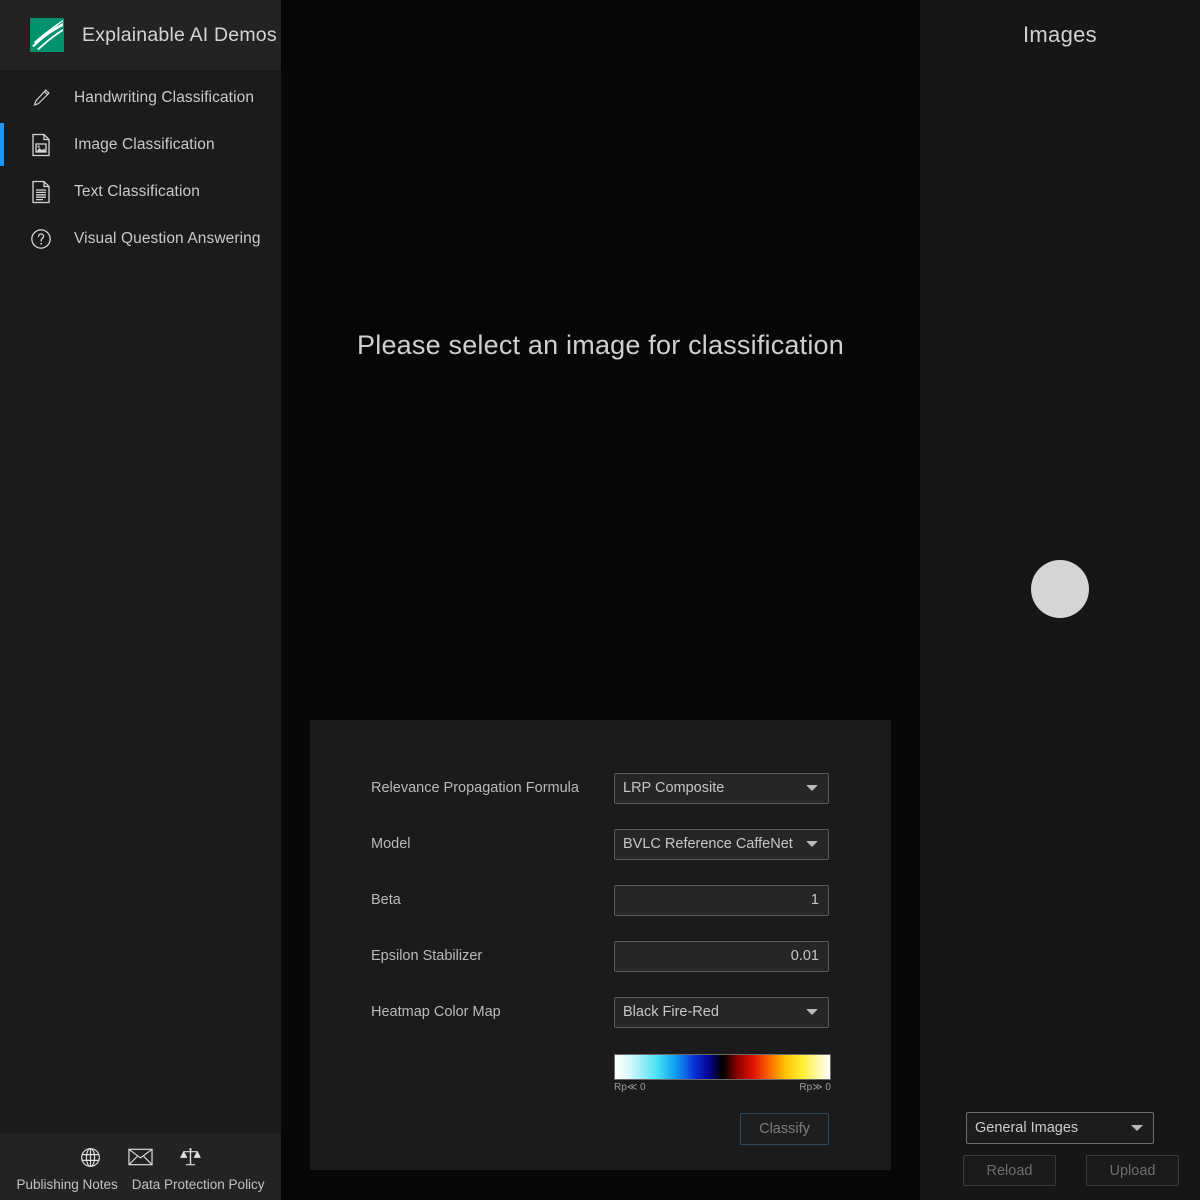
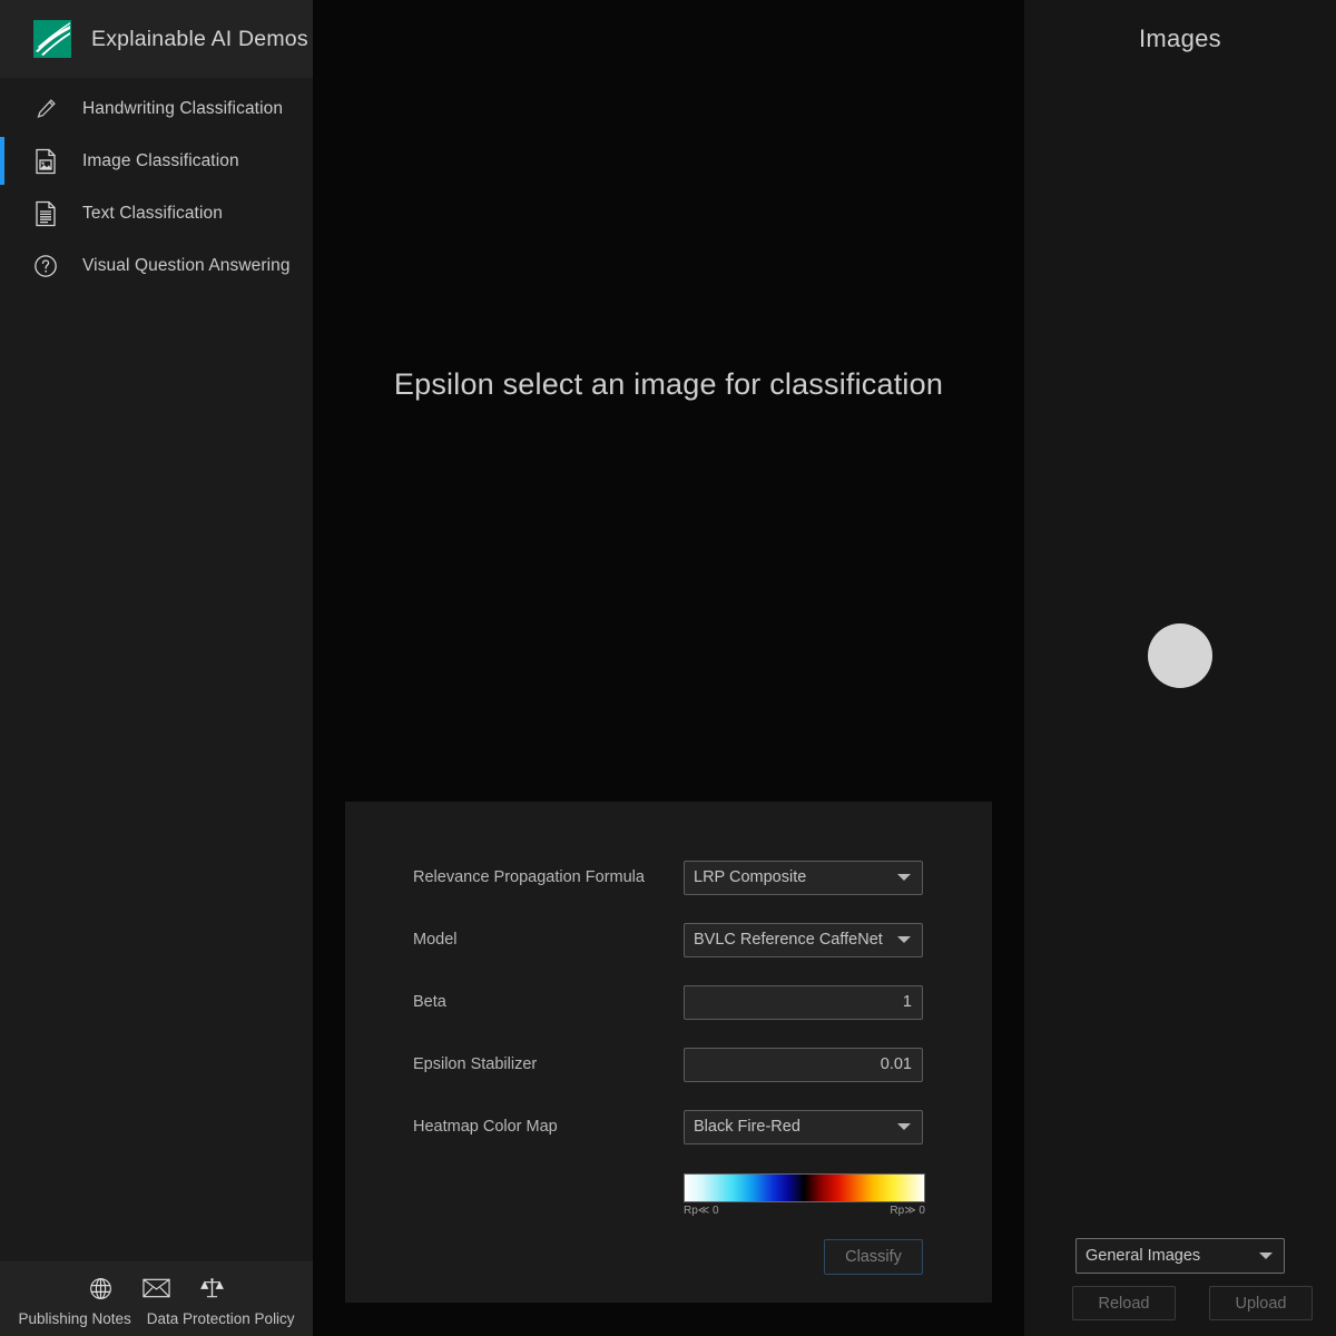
  Explainable AI Demos
  Handwriting Classification
  Image Classification
  Text Classification
  Visual Question Answering
  Publishing Notes
  Data Protection Policy
- Please select an image for classification
+ Epsilon select an image for classification
  Relevance Propagation Formula
  LRP Composite
  Model
  BVLC Reference CaffeNet
  Beta
  1
  Epsilon Stabilizer
  0.01
  Heatmap Color Map
  Black Fire-Red
  Rp≪ 0
  Rp≫ 0
  Classify
  Images
  General Images
  Reload
  Upload
